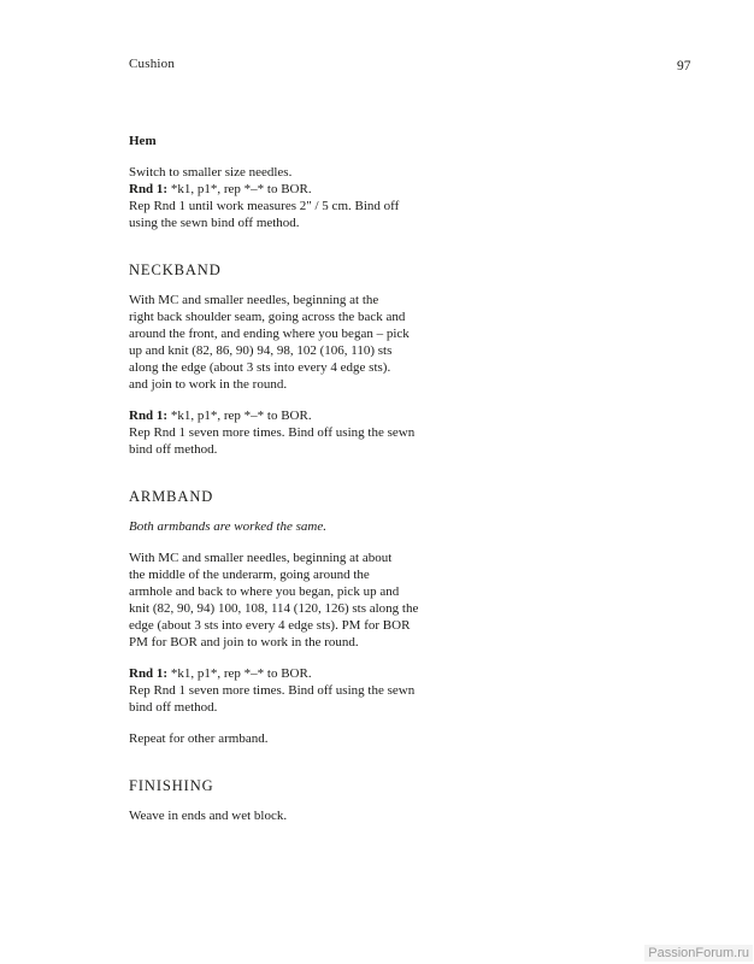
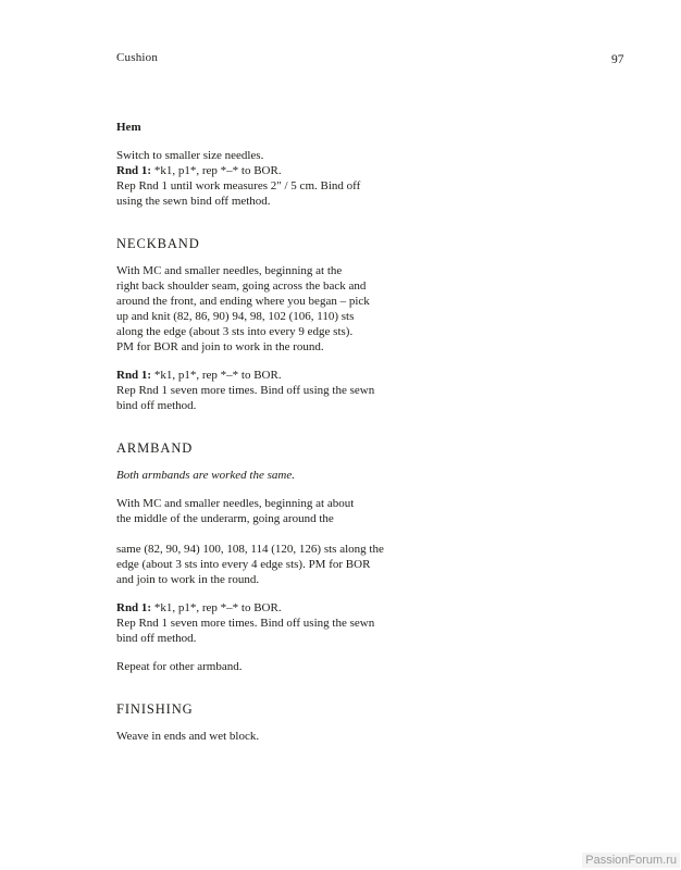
  Cushion
  97
  Hem
  Switch to smaller size needles.
  Rnd 1: *k1, p1*, rep *–* to BOR.
  Rep Rnd 1 until work measures 2" / 5 cm. Bind off
  using the sewn bind off method.
  NECKBAND
  With MC and smaller needles, beginning at the
  right back shoulder seam, going across the back and
  around the front, and ending where you began – pick
  up and knit (82, 86, 90) 94, 98, 102 (106, 110) sts
- along the edge (about 3 sts into every 4 edge sts).
+ along the edge (about 3 sts into every 9 edge sts).
- and join to work in the round.
+ PM for BOR and join to work in the round.
  Rnd 1: *k1, p1*, rep *–* to BOR.
  Rep Rnd 1 seven more times. Bind off using the sewn
  bind off method.
  ARMBAND
  Both armbands are worked the same.
  With MC and smaller needles, beginning at about
  the middle of the underarm, going around the
- armhole and back to where you began, pick up and
- knit (82, 90, 94) 100, 108, 114 (120, 126) sts along the
+ same (82, 90, 94) 100, 108, 114 (120, 126) sts along the
  edge (about 3 sts into every 4 edge sts). PM for BOR
- PM for BOR and join to work in the round.
+ and join to work in the round.
  Rnd 1: *k1, p1*, rep *–* to BOR.
  Rep Rnd 1 seven more times. Bind off using the sewn
  bind off method.
  Repeat for other armband.
  FINISHING
  Weave in ends and wet block.
  PassionForum.ru
